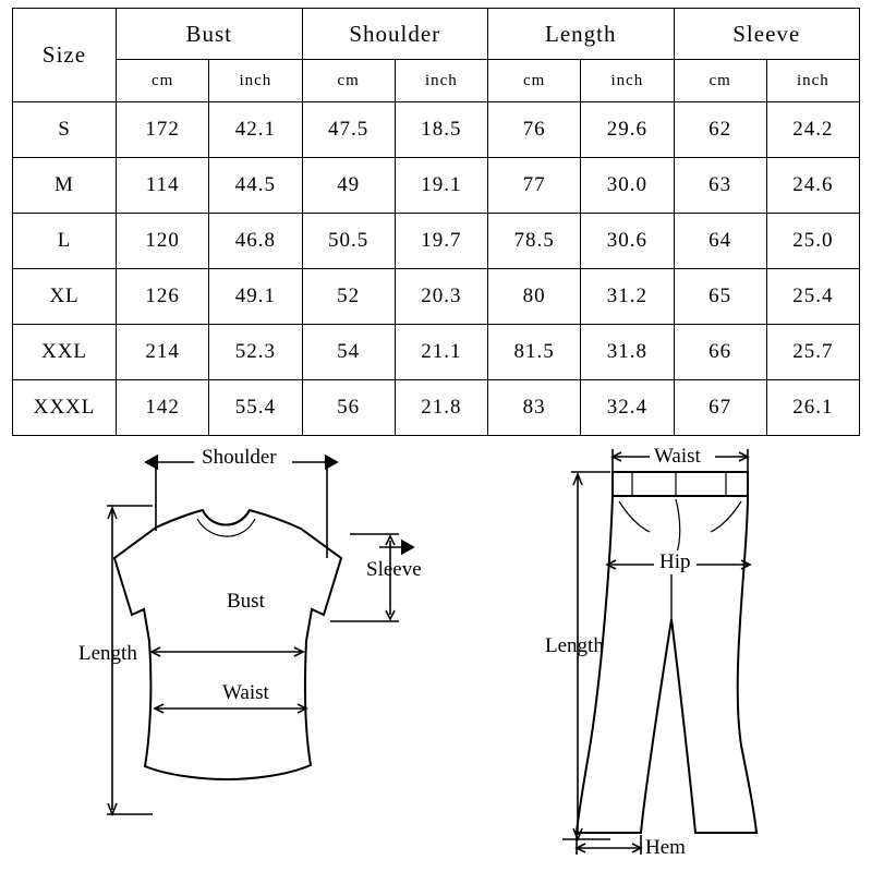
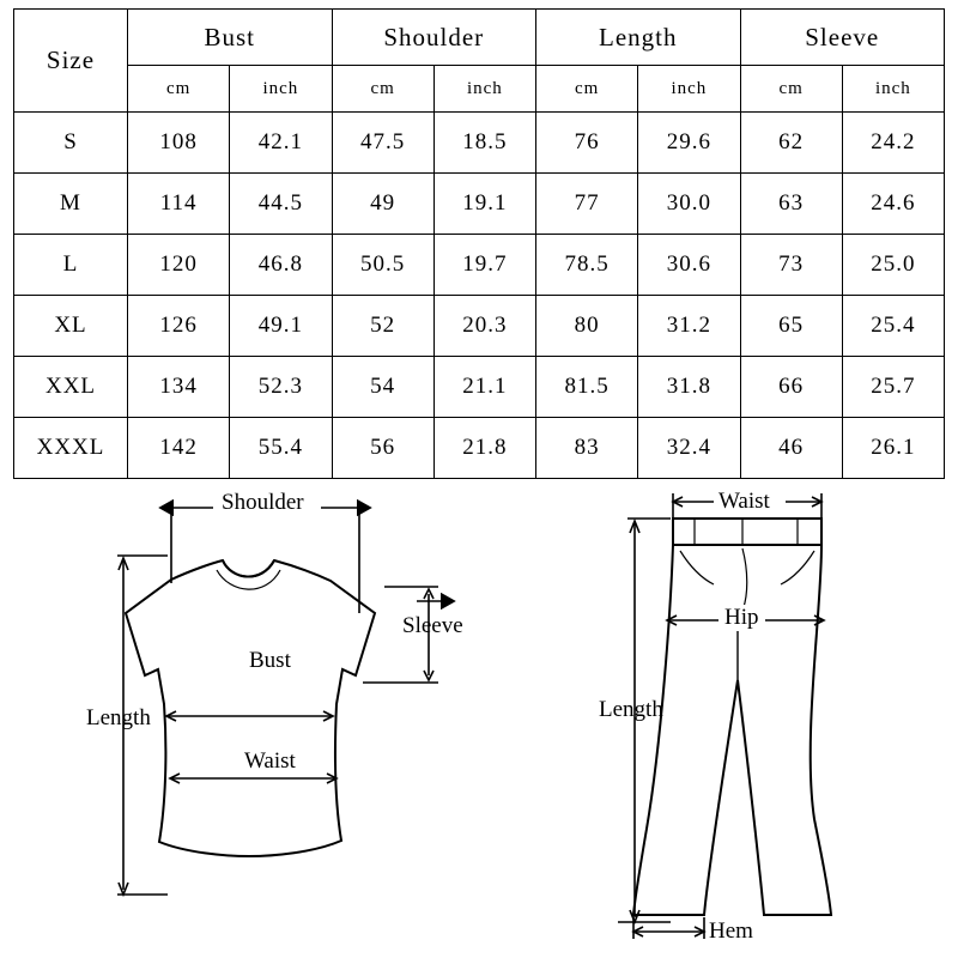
  Size	Bust	Shoulder	Length	Sleeve
  cm	inch	cm	inch	cm	inch	cm	inch
- S	172	42.1	47.5	18.5	76	29.6	62	24.2
+ S	108	42.1	47.5	18.5	76	29.6	62	24.2
  M	114	44.5	49	19.1	77	30.0	63	24.6
- L	120	46.8	50.5	19.7	78.5	30.6	64	25.0
+ L	120	46.8	50.5	19.7	78.5	30.6	73	25.0
  XL	126	49.1	52	20.3	80	31.2	65	25.4
- XXL	214	52.3	54	21.1	81.5	31.8	66	25.7
+ XXL	134	52.3	54	21.1	81.5	31.8	66	25.7
- XXXL	142	55.4	56	21.8	83	32.4	67	26.1
+ XXXL	142	55.4	56	21.8	83	32.4	46	26.1
  Shoulder
  Sleeve
  Bust
  Waist
  Length
  Waist
  Hip
  Length
  Hem
